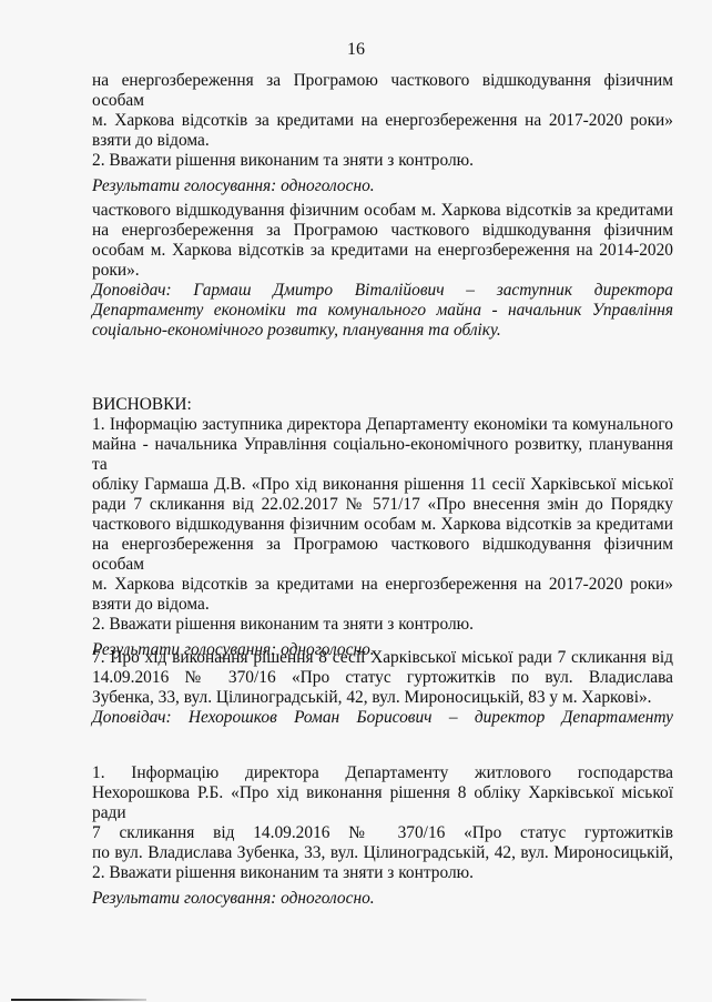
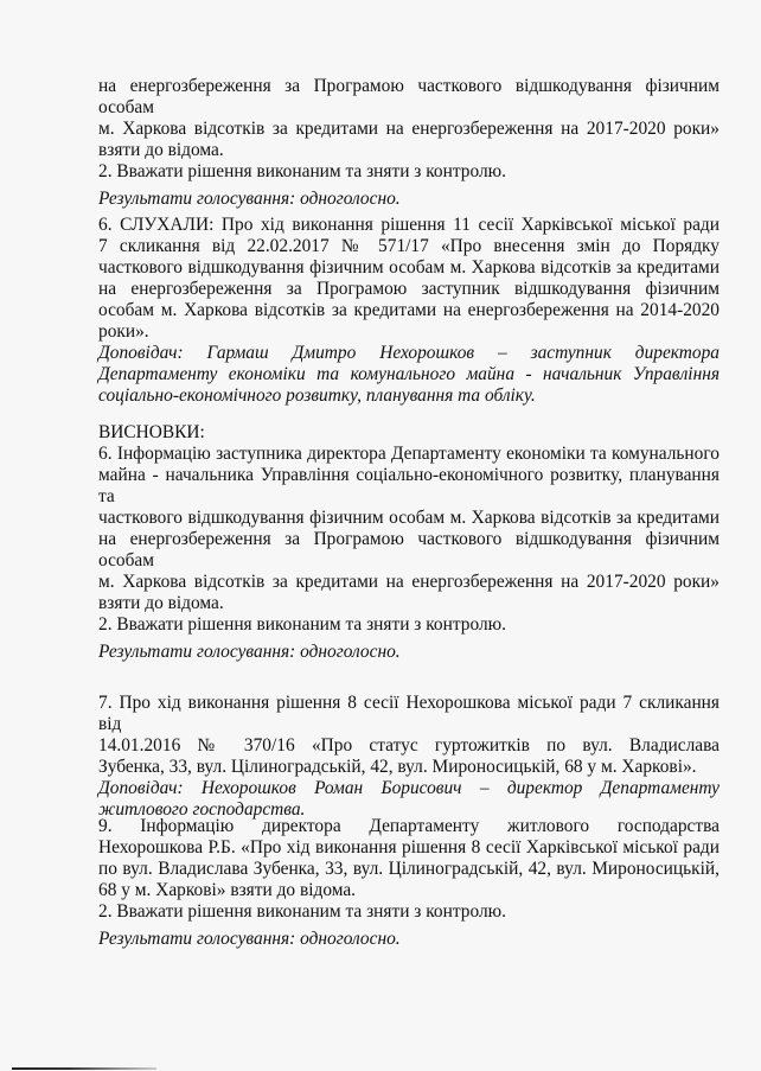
- 16
  на енергозбереження за Програмою часткового відшкодування фізичним особам
  м. Харкова відсотків за кредитами на енергозбереження на 2017-2020 роки»
  взяти до відома.
  2. Вважати рішення виконаним та зняти з контролю.
  Результати голосування: одноголосно.
+ 6. СЛУХАЛИ: Про хід виконання рішення 11 сесії Харківської міської ради
+ 7 скликання від 22.02.2017 № 571/17 «Про внесення змін до Порядку
  часткового відшкодування фізичним особам м. Харкова відсотків за кредитами
- на енергозбереження за Програмою часткового відшкодування фізичним
+ на енергозбереження за Програмою заступник відшкодування фізичним
  особам м. Харкова відсотків за кредитами на енергозбереження на 2014-2020
  роки».
- Доповідач: Гармаш Дмитро Віталійович – заступник директора
+ Доповідач: Гармаш Дмитро Нехорошков – заступник директора
  Департаменту економіки та комунального майна - начальник Управління
  соціально-економічного розвитку, планування та обліку.
  ВИСНОВКИ:
- 1. Інформацію заступника директора Департаменту економіки та комунального
+ 6. Інформацію заступника директора Департаменту економіки та комунального
  майна - начальника Управління соціально-економічного розвитку, планування та
- обліку Гармаша Д.В. «Про хід виконання рішення 11 сесії Харківської міської
- ради 7 скликання від 22.02.2017 № 571/17 «Про внесення змін до Порядку
  часткового відшкодування фізичним особам м. Харкова відсотків за кредитами
  на енергозбереження за Програмою часткового відшкодування фізичним особам
  м. Харкова відсотків за кредитами на енергозбереження на 2017-2020 роки»
  взяти до відома.
  2. Вважати рішення виконаним та зняти з контролю.
  Результати голосування: одноголосно.
- 7. Про хід виконання рішення 8 сесії Харківської міської ради 7 скликання від
+ 7. Про хід виконання рішення 8 сесії Нехорошкова міської ради 7 скликання від
- 14.09.2016 № 370/16 «Про статус гуртожитків по вул. Владислава
+ 14.01.2016 № 370/16 «Про статус гуртожитків по вул. Владислава
- Зубенка, 33, вул. Цілиноградській, 42, вул. Мироносицькій, 83 у м. Харкові».
+ Зубенка, 33, вул. Цілиноградській, 42, вул. Мироносицькій, 68 у м. Харкові».
  Доповідач: Нехорошков Роман Борисович – директор Департаменту
+ житлового господарства.
- 1. Інформацію директора Департаменту житлового господарства
+ 9. Інформацію директора Департаменту житлового господарства
- Нехорошкова Р.Б. «Про хід виконання рішення 8 обліку Харківської міської ради
+ Нехорошкова Р.Б. «Про хід виконання рішення 8 сесії Харківської міської ради
- 7 скликання від 14.09.2016 № 370/16 «Про статус гуртожитків
  по вул. Владислава Зубенка, 33, вул. Цілиноградській, 42, вул. Мироносицькій,
+ 68 у м. Харкові» взяти до відома.
  2. Вважати рішення виконаним та зняти з контролю.
  Результати голосування: одноголосно.
